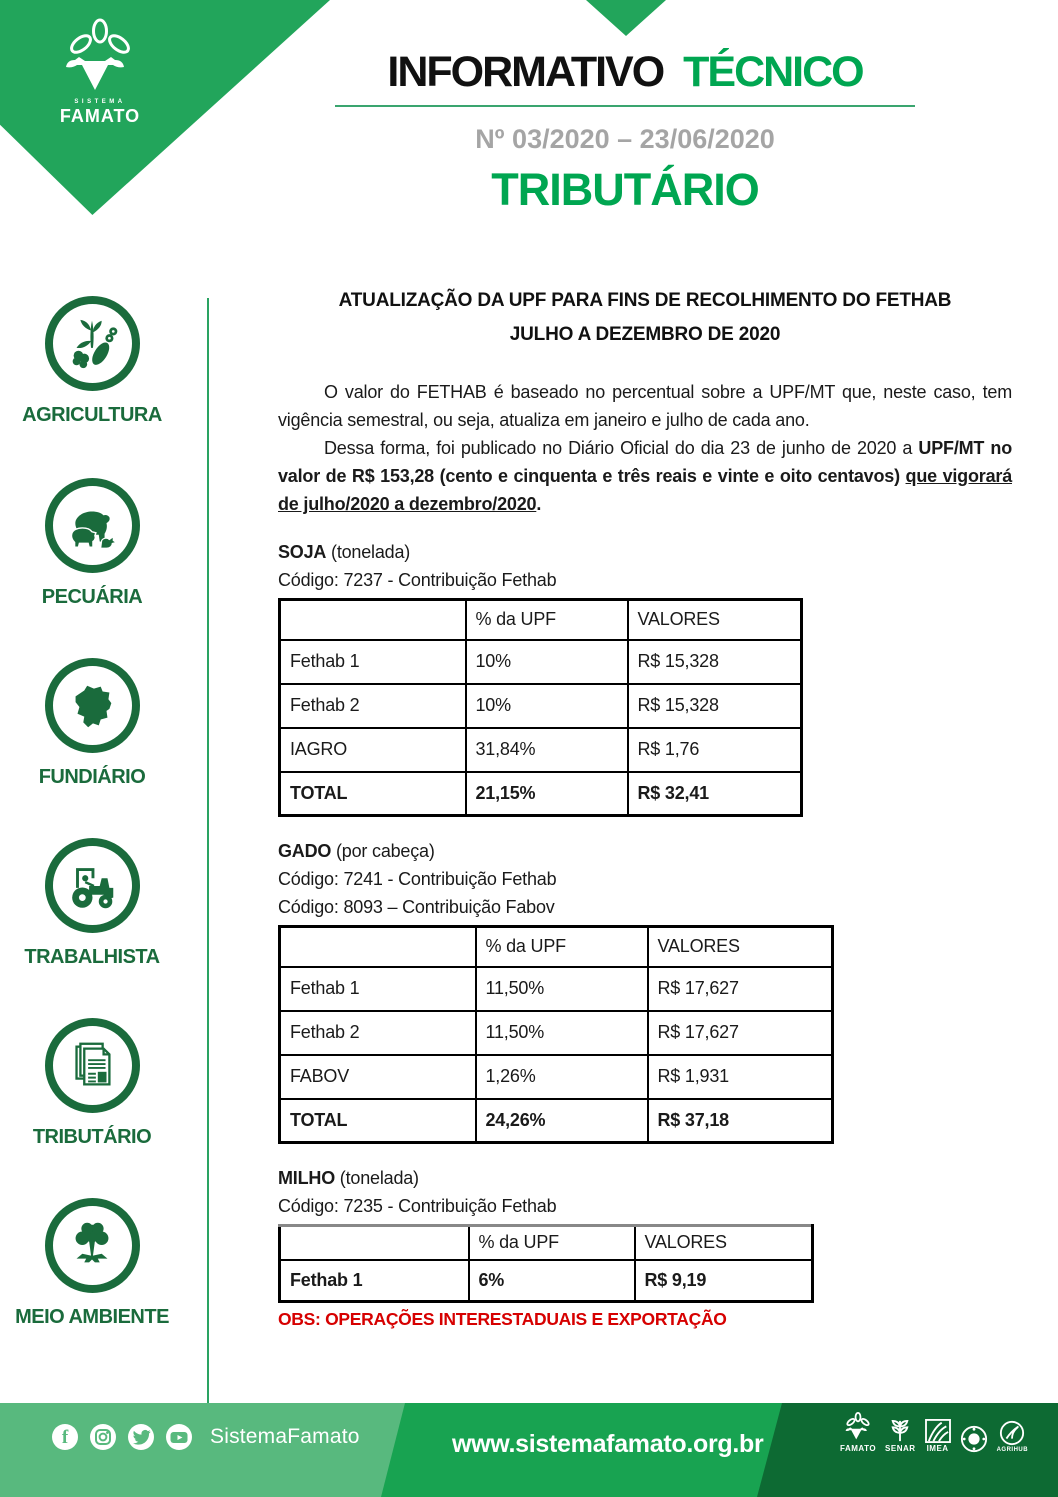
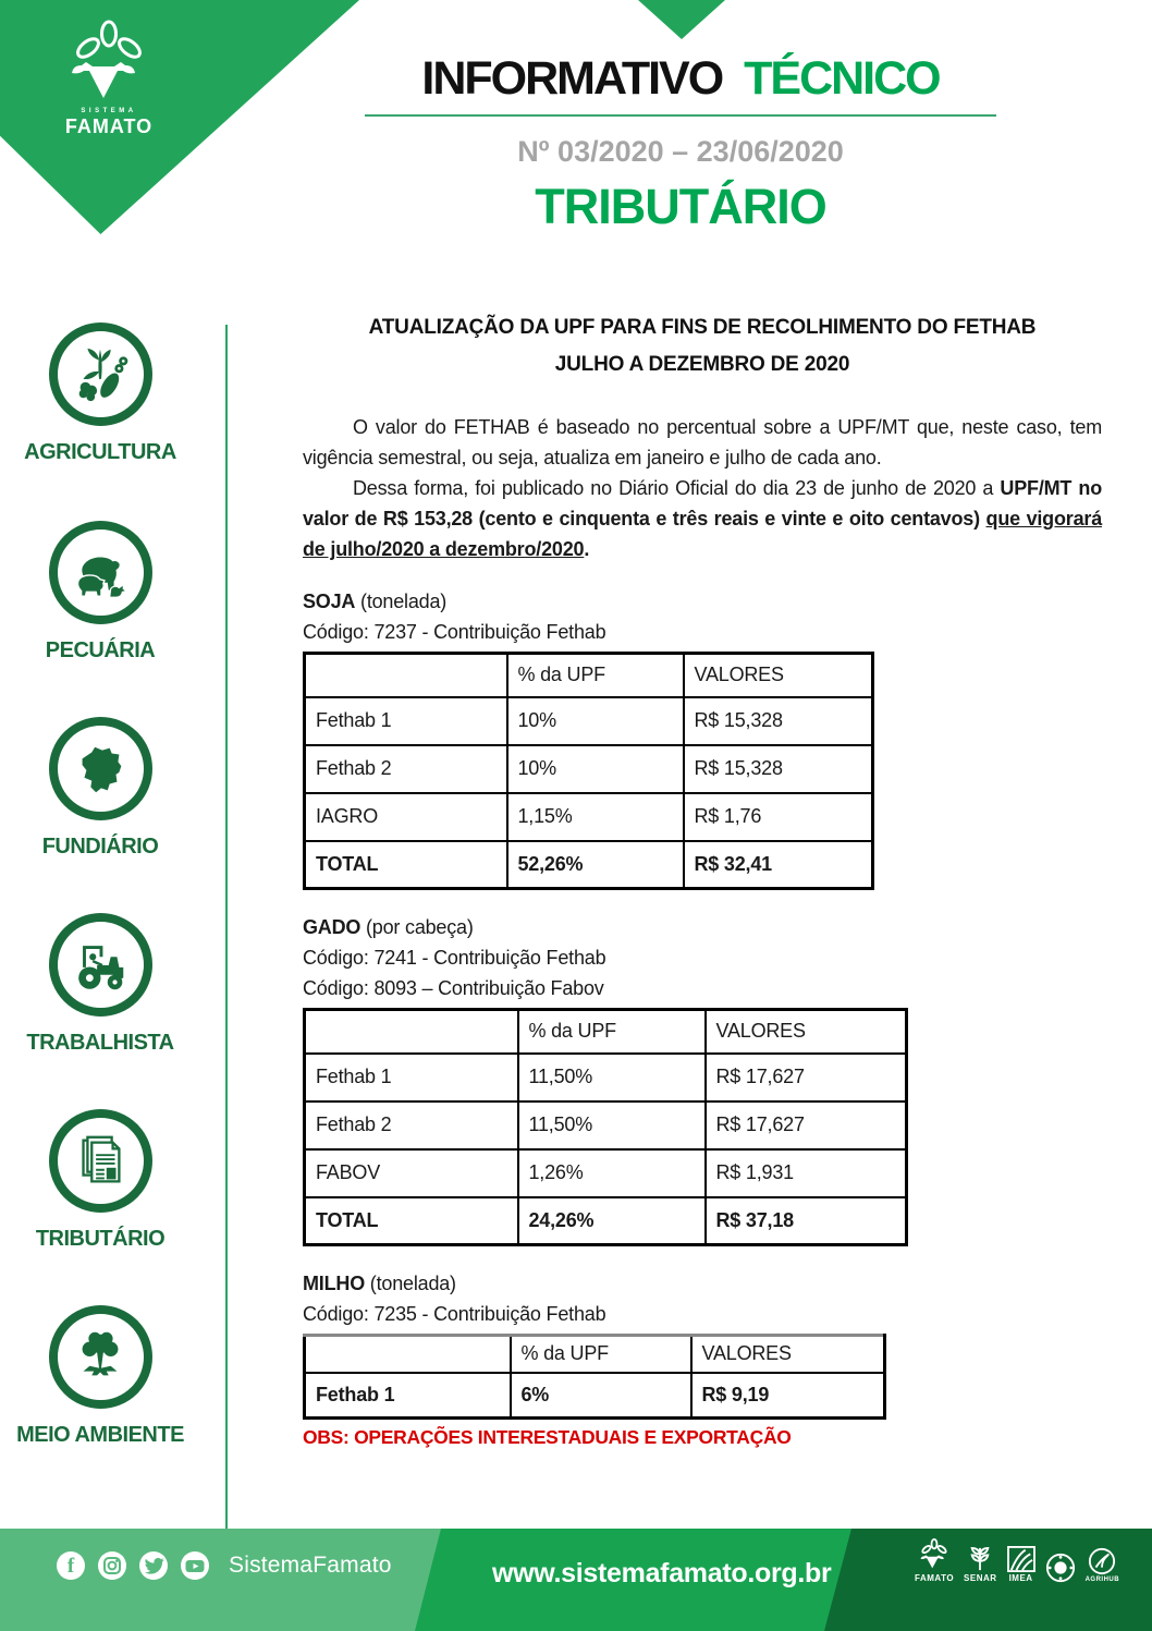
  FAMATO
  INFORMATIVO TÉCNICO
  Nº 03/2020 – 23/06/2020
  TRIBUTÁRIO
  AGRICULTURA
  PECUÁRIA
  FUNDIÁRIO
  TRABALHISTA
  TRIBUTÁRIO
  MEIO AMBIENTE
  ATUALIZAÇÃO DA UPF PARA FINS DE RECOLHIMENTO DO FETHAB
  JULHO A DEZEMBRO DE 2020
  O valor do FETHAB é baseado no percentual sobre a UPF/MT que, neste caso, tem vigência semestral, ou seja, atualiza em janeiro e julho de cada ano.
  Dessa forma, foi publicado no Diário Oficial do dia 23 de junho de 2020 a UPF/MT no valor de R$ 153,28 (cento e cinquenta e três reais e vinte e oito centavos) que vigorará de julho/2020 a dezembro/2020.
  SOJA (tonelada)
  Código: 7237 - Contribuição Fethab
  	% da UPF	VALORES
  Fethab 1	10%	R$ 15,328
  Fethab 2	10%	R$ 15,328
- IAGRO	31,84%	R$ 1,76
+ IAGRO	1,15%	R$ 1,76
- TOTAL	21,15%	R$ 32,41
+ TOTAL	52,26%	R$ 32,41
  GADO (por cabeça)
  Código: 7241 - Contribuição Fethab
  Código: 8093 – Contribuição Fabov
  	% da UPF	VALORES
  Fethab 1	11,50%	R$ 17,627
  Fethab 2	11,50%	R$ 17,627
  FABOV	1,26%	R$ 1,931
  TOTAL	24,26%	R$ 37,18
  MILHO (tonelada)
  Código: 7235 - Contribuição Fethab
  	% da UPF	VALORES
  Fethab 1	6%	R$ 9,19
  OBS: OPERAÇÕES INTERESTADUAIS E EXPORTAÇÃO
  f
  SistemaFamato
  www.sistemafamato.org.br
  FAMATO
  SENAR
  IMEA
